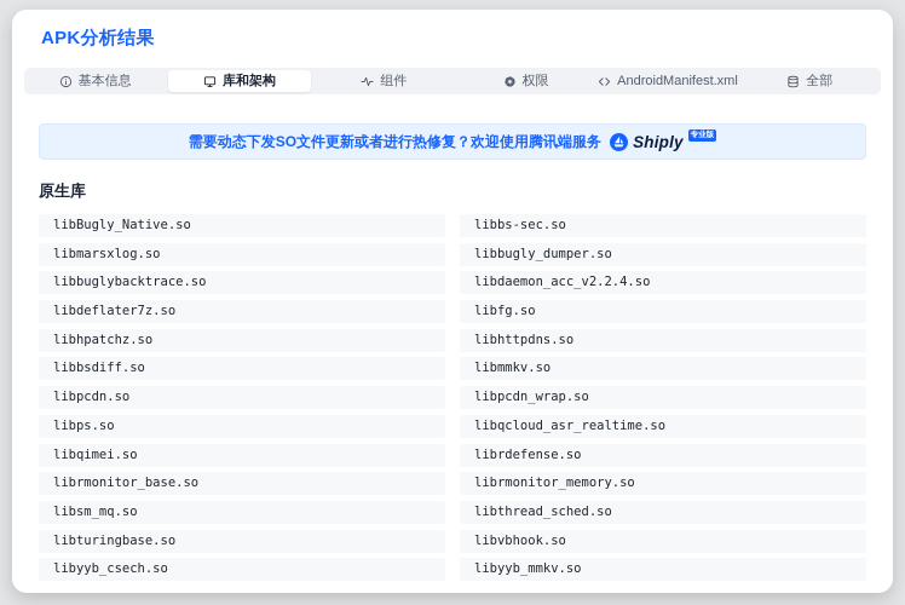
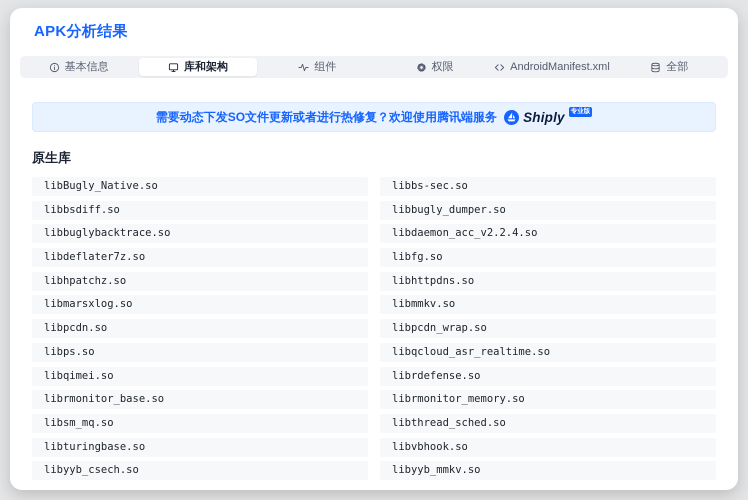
  APK分析结果
  基本信息
  库和架构
  组件
  权限
  AndroidManifest.xml
  全部
  需要动态下发SO文件更新或者进行热修复？欢迎使用腾讯端服务
  Shiply
  原生库
  libBugly_Native.so
- libmarsxlog.so
+ libbsdiff.so
  libbuglybacktrace.so
  libdeflater7z.so
  libhpatchz.so
- libbsdiff.so
+ libmarsxlog.so
  libpcdn.so
  libps.so
  libqimei.so
  librmonitor_base.so
  libsm_mq.so
  libturingbase.so
  libyyb_csech.so
  libbs-sec.so
  libbugly_dumper.so
  libdaemon_acc_v2.2.4.so
  libfg.so
  libhttpdns.so
  libmmkv.so
  libpcdn_wrap.so
  libqcloud_asr_realtime.so
  librdefense.so
  librmonitor_memory.so
  libthread_sched.so
  libvbhook.so
  libyyb_mmkv.so
